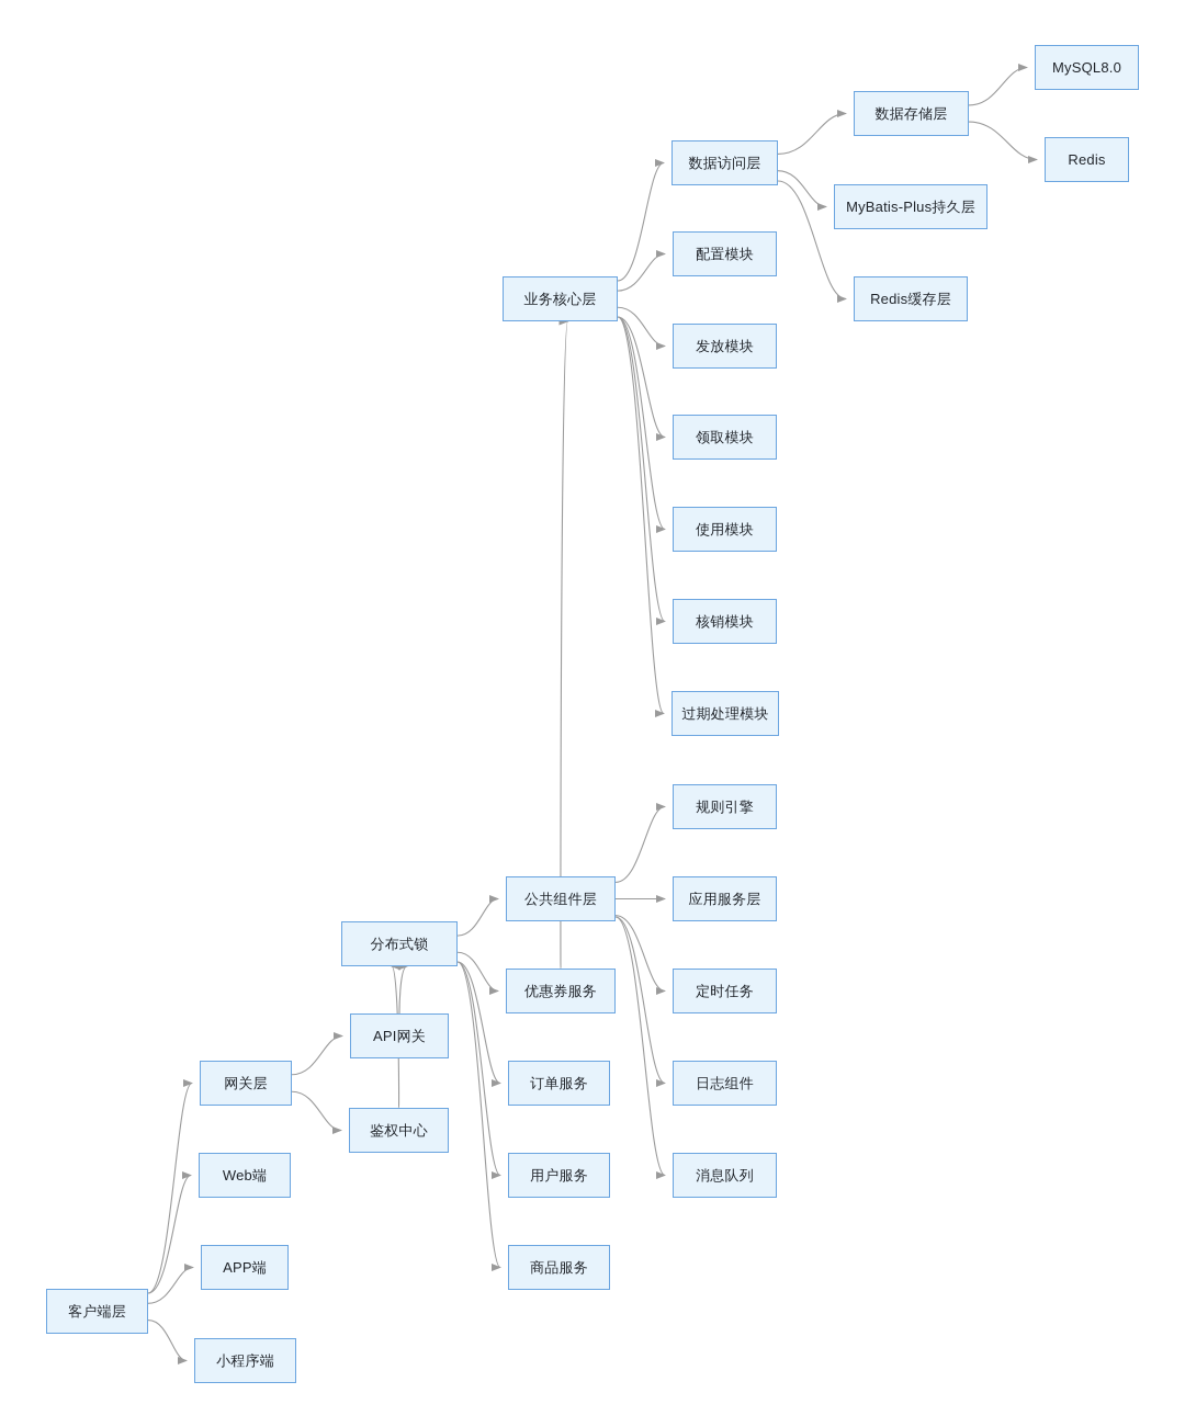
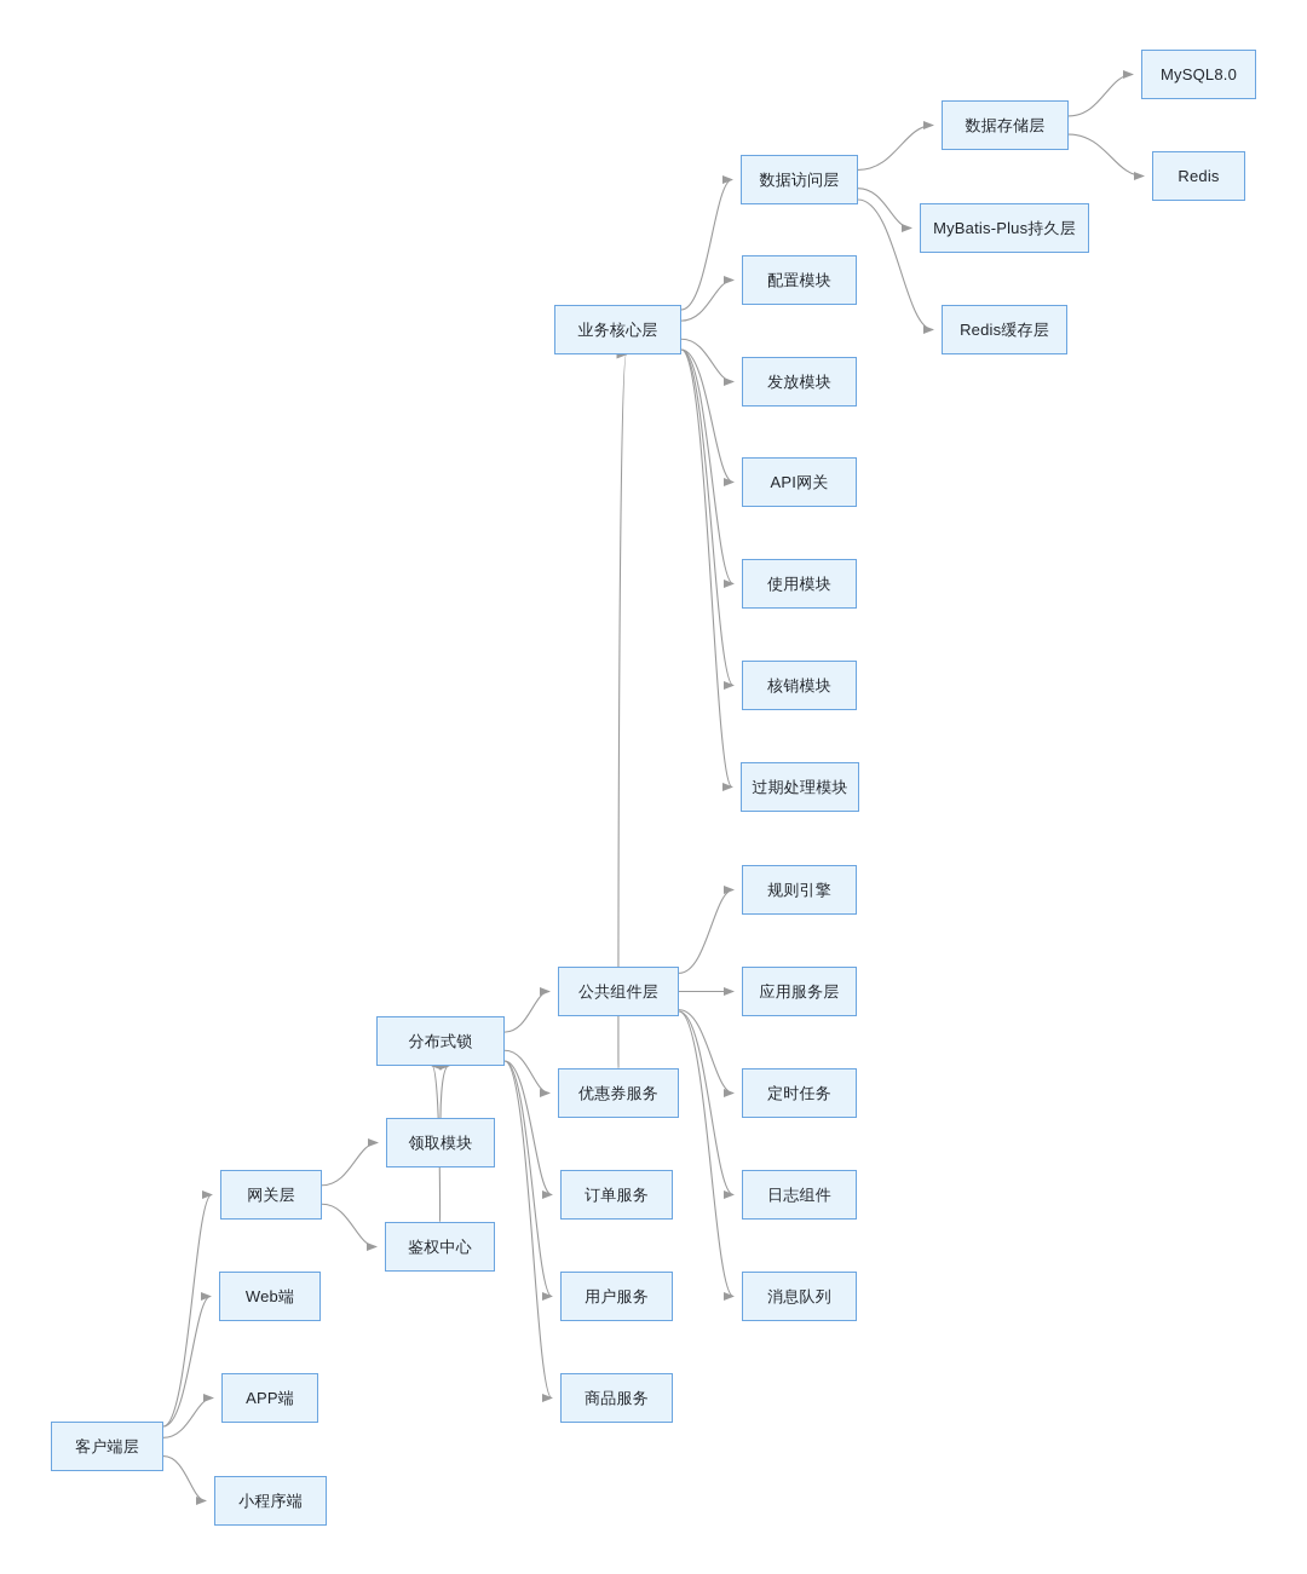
  客户端层
  Web端
  APP端
  小程序端
  网关层
- API网关
+ 领取模块
  鉴权中心
  分布式锁
  公共组件层
  优惠券服务
  订单服务
  用户服务
  商品服务
  规则引擎
  应用服务层
  定时任务
  日志组件
  消息队列
  业务核心层
  配置模块
  发放模块
- 领取模块
+ API网关
  使用模块
  核销模块
  过期处理模块
  数据访问层
  数据存储层
  MyBatis-Plus持久层
  Redis缓存层
  MySQL8.0
  Redis
